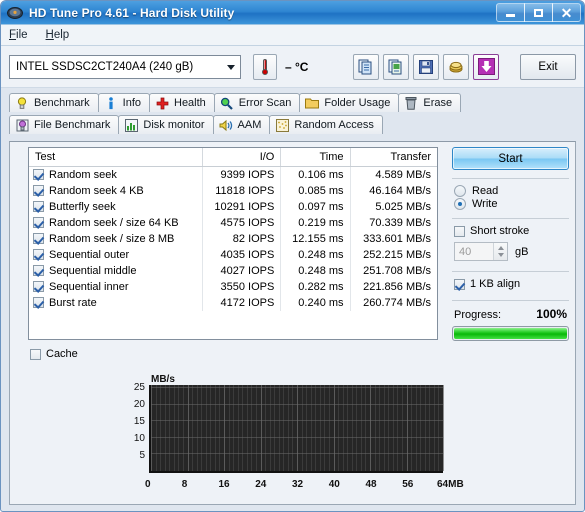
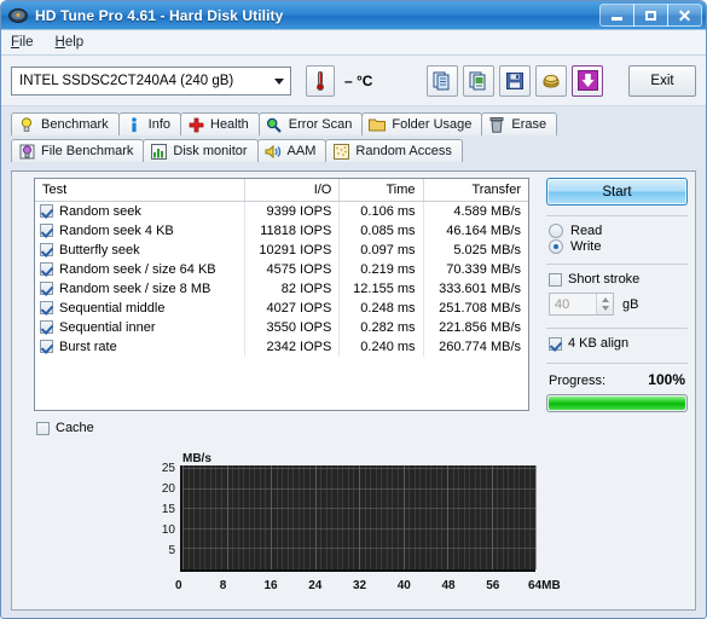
  HD Tune Pro 4.61 - Hard Disk Utility
  ✕
  File
  Help
  INTEL SSDSC2CT240A4 (240 gB)
  – °C
  Exit
  Benchmark
  Info
  Health
  Error Scan
  Folder Usage
  Erase
  File Benchmark
  Disk monitor
  AAM
  Random Access
  Test	I/O	Time	Transfer
  Random seek	9399 IOPS	0.106 ms	4.589 MB/s
  Random seek 4 KB	11818 IOPS	0.085 ms	46.164 MB/s
  Butterfly seek	10291 IOPS	0.097 ms	5.025 MB/s
  Random seek / size 64 KB	4575 IOPS	0.219 ms	70.339 MB/s
  Random seek / size 8 MB	82 IOPS	12.155 ms	333.601 MB/s
- Sequential outer	4035 IOPS	0.248 ms	252.215 MB/s
  Sequential middle	4027 IOPS	0.248 ms	251.708 MB/s
  Sequential inner	3550 IOPS	0.282 ms	221.856 MB/s
- Burst rate	4172 IOPS	0.240 ms	260.774 MB/s
+ Burst rate	2342 IOPS	0.240 ms	260.774 MB/s
  Cache
  Start
  Read
  Write
  Short stroke
  40
  gB
- 1 KB align
+ 4 KB align
  Progress:
  100%
  MB/s
  5
  10
  15
  20
  25
  0
  8
  16
  24
  32
  40
  48
  56
  64MB
